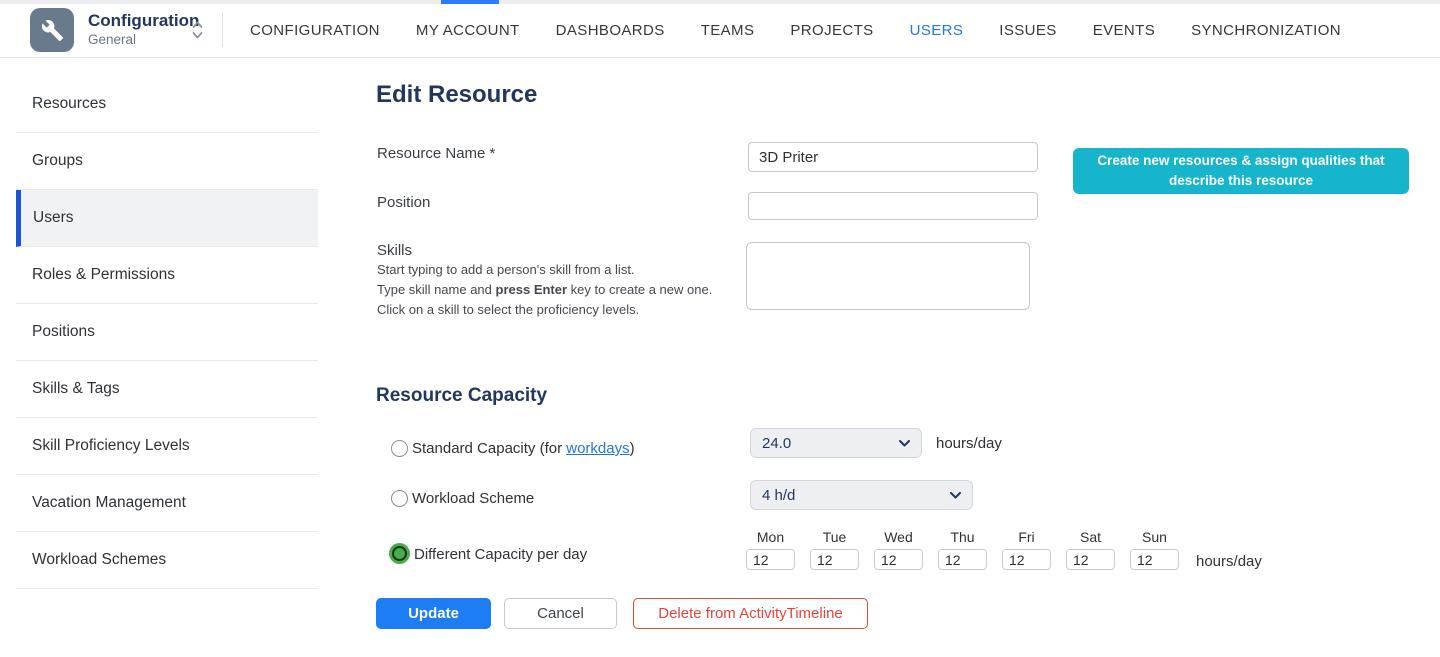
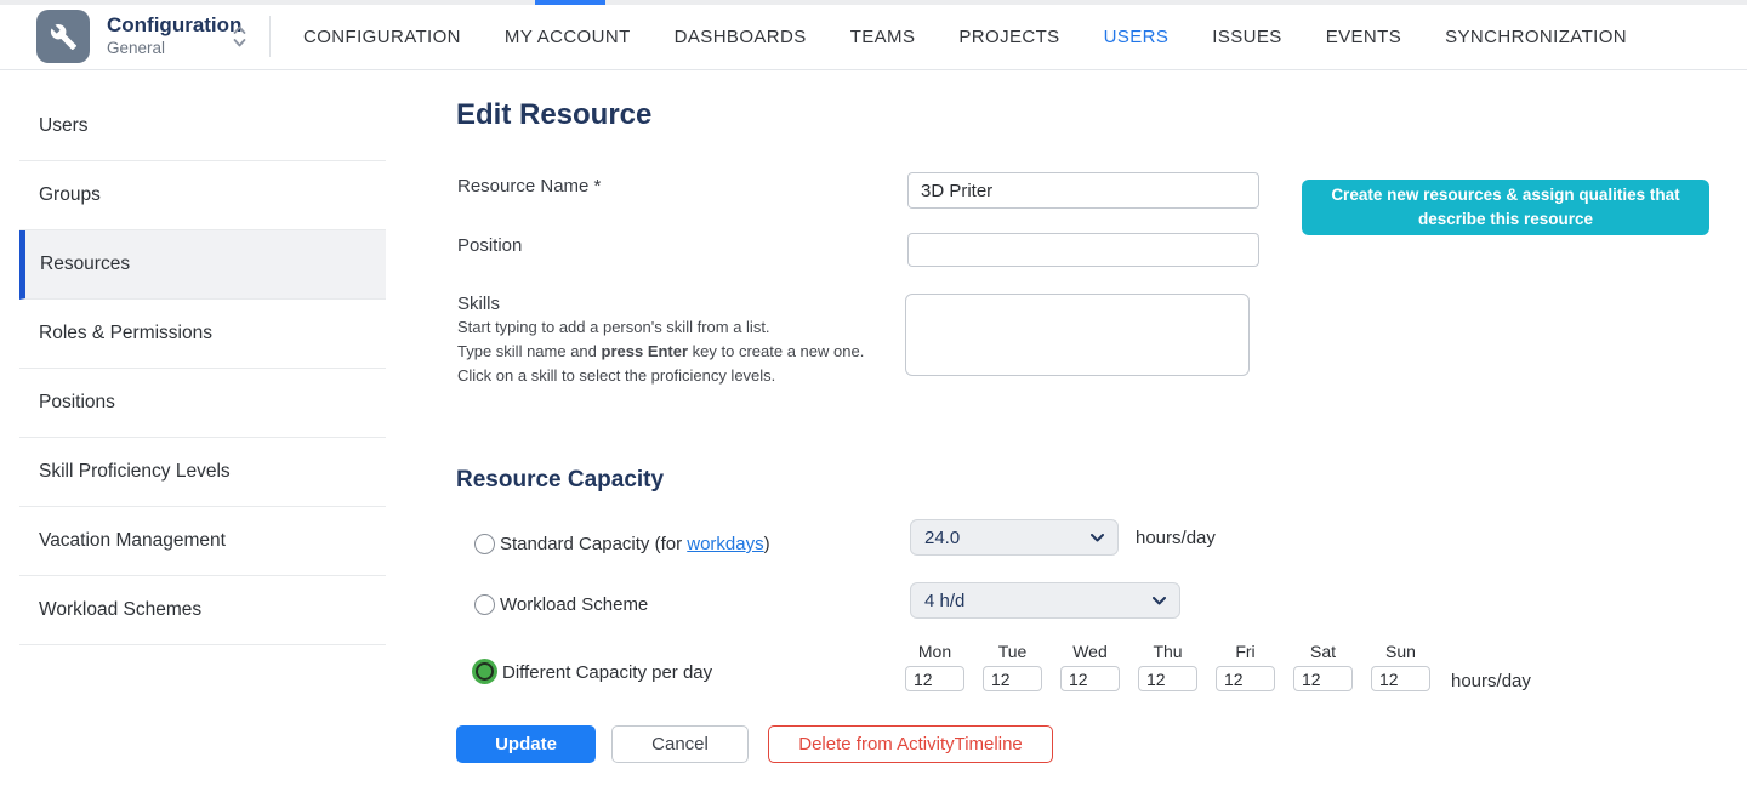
  Configuration
  General
  CONFIGURATION
  MY ACCOUNT
  DASHBOARDS
  TEAMS
  PROJECTS
  USERS
  ISSUES
  EVENTS
  SYNCHRONIZATION
- Resources
+ Users
  Groups
- Users
+ Resources
  Roles & Permissions
  Positions
- Skills & Tags
  Skill Proficiency Levels
  Vacation Management
  Workload Schemes
  Edit Resource
  Resource Name *
  3D Priter
  Position
  Skills
  Start typing to add a person's skill from a list.
  Type skill name and press Enter key to create a new one.
  Click on a skill to select the proficiency levels.
  Create new resources & assign qualities that describe this resource
  Resource Capacity
  Standard Capacity (for workdays)
  24.0
  hours/day
  Workload Scheme
  4 h/d
  Different Capacity per day
  Mon
  12
  Tue
  12
  Wed
  12
  Thu
  12
  Fri
  12
  Sat
  12
  Sun
  12
  hours/day
  Update
  Cancel
  Delete from ActivityTimeline
